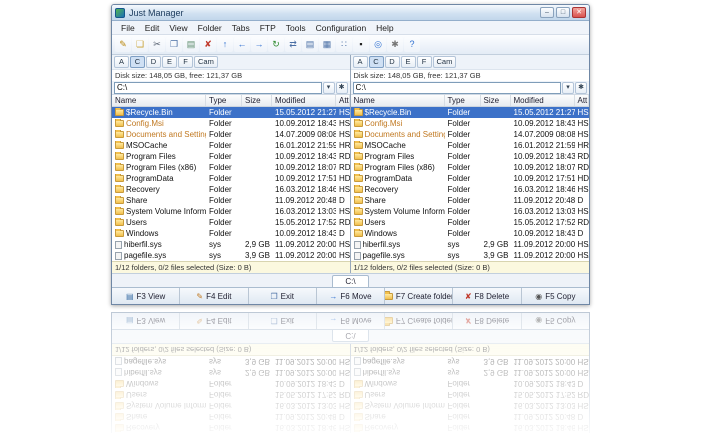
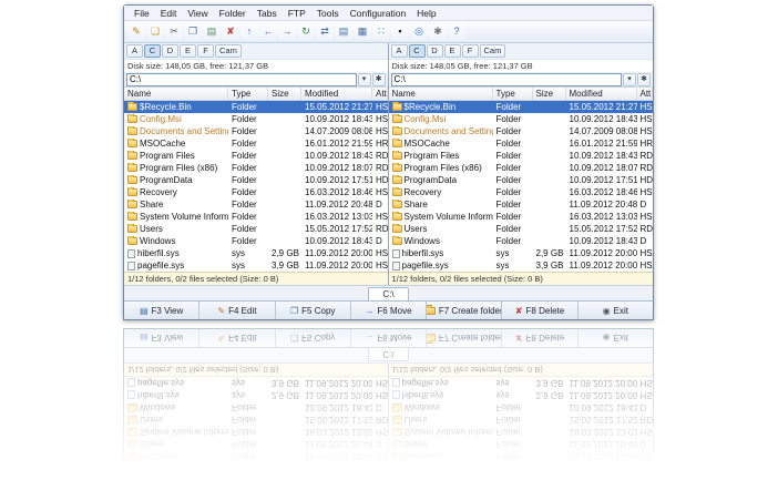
- Just Manager
  File
  Edit
  View
  Folder
  Tabs
  FTP
  Tools
  Configuration
  Help
  ✎
  ❏
  ✂
  ❐
  ▤
  ✘
  ↑
  ←
  →
  ↻
  ⇄
  ▤
  ▦
  ∷
  ▪
  ◎
  ✱
  ?
  A
  C
  D
  E
  F
  Cam
  Disk size: 148,05 GB, free: 121,37 GB
  C:\
  Name
  Type
  Size
  Modified
  $Recycle.Bin
  Folder
  15.05.2012 21:27
  Config.Msi
  Folder
  10.09.2012 18:43
  Documents and Settin
  Folder
  14.07.2009 08:08
  MSOCache
  Folder
  16.01.2012 21:59
  Program Files
  Folder
  10.09.2012 18:43
  RD
  Program Files (x86)
  Folder
  10.09.2012 18:07
  RD
  ProgramData
  Folder
  10.09.2012 17:51
  HD
  Recovery
  Folder
  16.03.2012 18:46
  Share
  Folder
  11.09.2012 20:48
  D
  System Volume Inform
  Folder
  16.03.2012 13:03
  Users
  Folder
  15.05.2012 17:52
  RD
  Windows
  Folder
  10.09.2012 18:43
  D
  hiberfil.sys
  sys
  2,9 GB
  11.09.2012 20:00
  pagefile.sys
  sys
  3,9 GB
  11.09.2012 20:00
  1/12 folders, 0/2 files selected (Size: 0 B)
  A
  C
  D
  E
  F
  Cam
  Disk size: 148,05 GB, free: 121,37 GB
  C:\
  Name
  Type
  Size
  Modified
  $Recycle.Bin
  Folder
  15.05.2012 21:27
  Config.Msi
  Folder
  10.09.2012 18:43
  Documents and Settin
  Folder
  14.07.2009 08:08
  MSOCache
  Folder
  16.01.2012 21:59
  Program Files
  Folder
  10.09.2012 18:43
  RD
  Program Files (x86)
  Folder
  10.09.2012 18:07
  RD
  ProgramData
  Folder
  10.09.2012 17:51
  HD
  Recovery
  Folder
  16.03.2012 18:46
  Share
  Folder
  11.09.2012 20:48
  D
  System Volume Inform
  Folder
  16.03.2012 13:03
  Users
  Folder
  15.05.2012 17:52
  RD
  Windows
  Folder
  10.09.2012 18:43
  D
  hiberfil.sys
  sys
  2,9 GB
  11.09.2012 20:00
  pagefile.sys
  sys
  3,9 GB
  11.09.2012 20:00
  1/12 folders, 0/2 files selected (Size: 0 B)
  C:\
  ▤
  F3 View
  ✎
  F4 Edit
  ❐
- Exit
+ F5 Copy
  →
  F6 Move
  F7 Create folder
  ✘
  F8 Delete
  ◉
- F5 Copy
+ Exit
